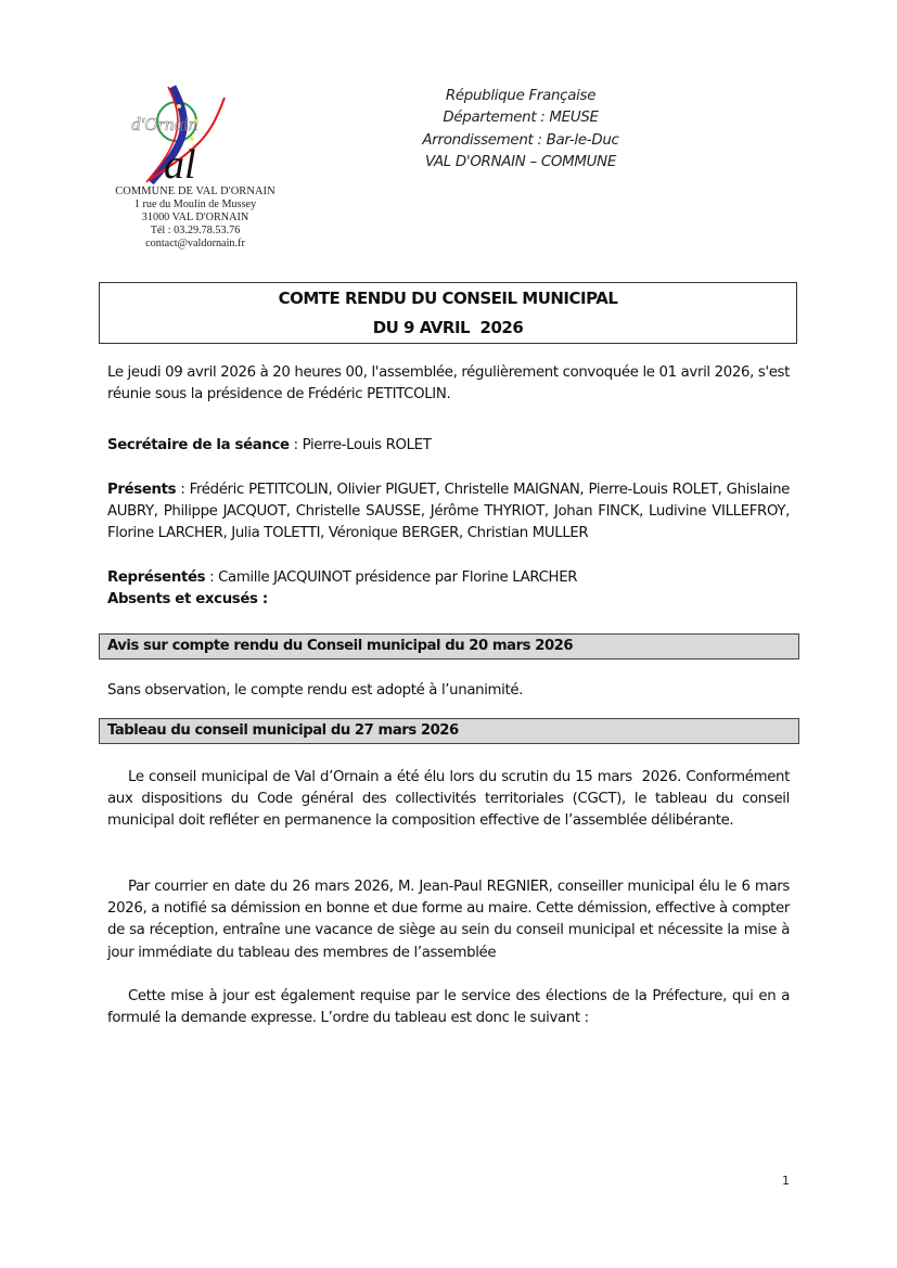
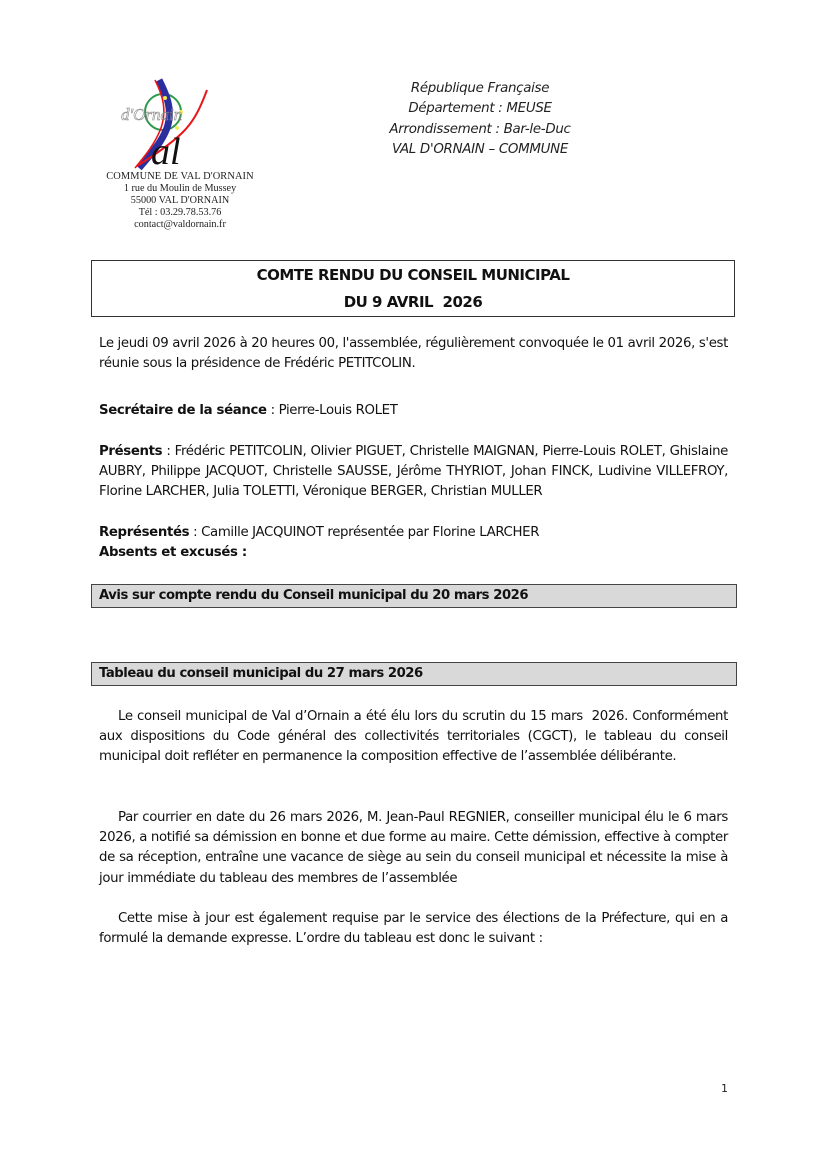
  d'Ornain
  al
  COMMUNE DE VAL D'ORNAIN
  1 rue du Moulin de Mussey
- 31000 VAL D'ORNAIN
+ 55000 VAL D'ORNAIN
  Tél : 03.29.78.53.76
  contact@valdornain.fr
  République Française
  Département : MEUSE
  Arrondissement : Bar-le-Duc
  VAL D'ORNAIN – COMMUNE
  COMTE RENDU DU CONSEIL MUNICIPAL
  DU 9 AVRIL 2026
  Le jeudi 09 avril 2026 à 20 heures 00, l'assemblée, régulièrement convoquée le 01 avril 2026, s'est réunie sous la présidence de Frédéric PETITCOLIN.
  Secrétaire de la séance : Pierre-Louis ROLET
  Présents : Frédéric PETITCOLIN, Olivier PIGUET, Christelle MAIGNAN, Pierre-Louis ROLET, Ghislaine AUBRY, Philippe JACQUOT, Christelle SAUSSE, Jérôme THYRIOT, Johan FINCK, Ludivine VILLEFROY, Florine LARCHER, Julia TOLETTI, Véronique BERGER, Christian MULLER
- Représentés : Camille JACQUINOT présidence par Florine LARCHER
+ Représentés : Camille JACQUINOT représentée par Florine LARCHER
  Absents et excusés :
  Avis sur compte rendu du Conseil municipal du 20 mars 2026
- Sans observation, le compte rendu est adopté à l’unanimité.
  Tableau du conseil municipal du 27 mars 2026
  Le conseil municipal de Val d’Ornain a été élu lors du scrutin du 15 mars 2026. Conformément aux dispositions du Code général des collectivités territoriales (CGCT), le tableau du conseil municipal doit refléter en permanence la composition effective de l’assemblée délibérante.
  Par courrier en date du 26 mars 2026, M. Jean-Paul REGNIER, conseiller municipal élu le 6 mars 2026, a notifié sa démission en bonne et due forme au maire. Cette démission, effective à compter de sa réception, entraîne une vacance de siège au sein du conseil municipal et nécessite la mise à jour immédiate du tableau des membres de l’assemblée
  Cette mise à jour est également requise par le service des élections de la Préfecture, qui en a formulé la demande expresse. L’ordre du tableau est donc le suivant :
  1
